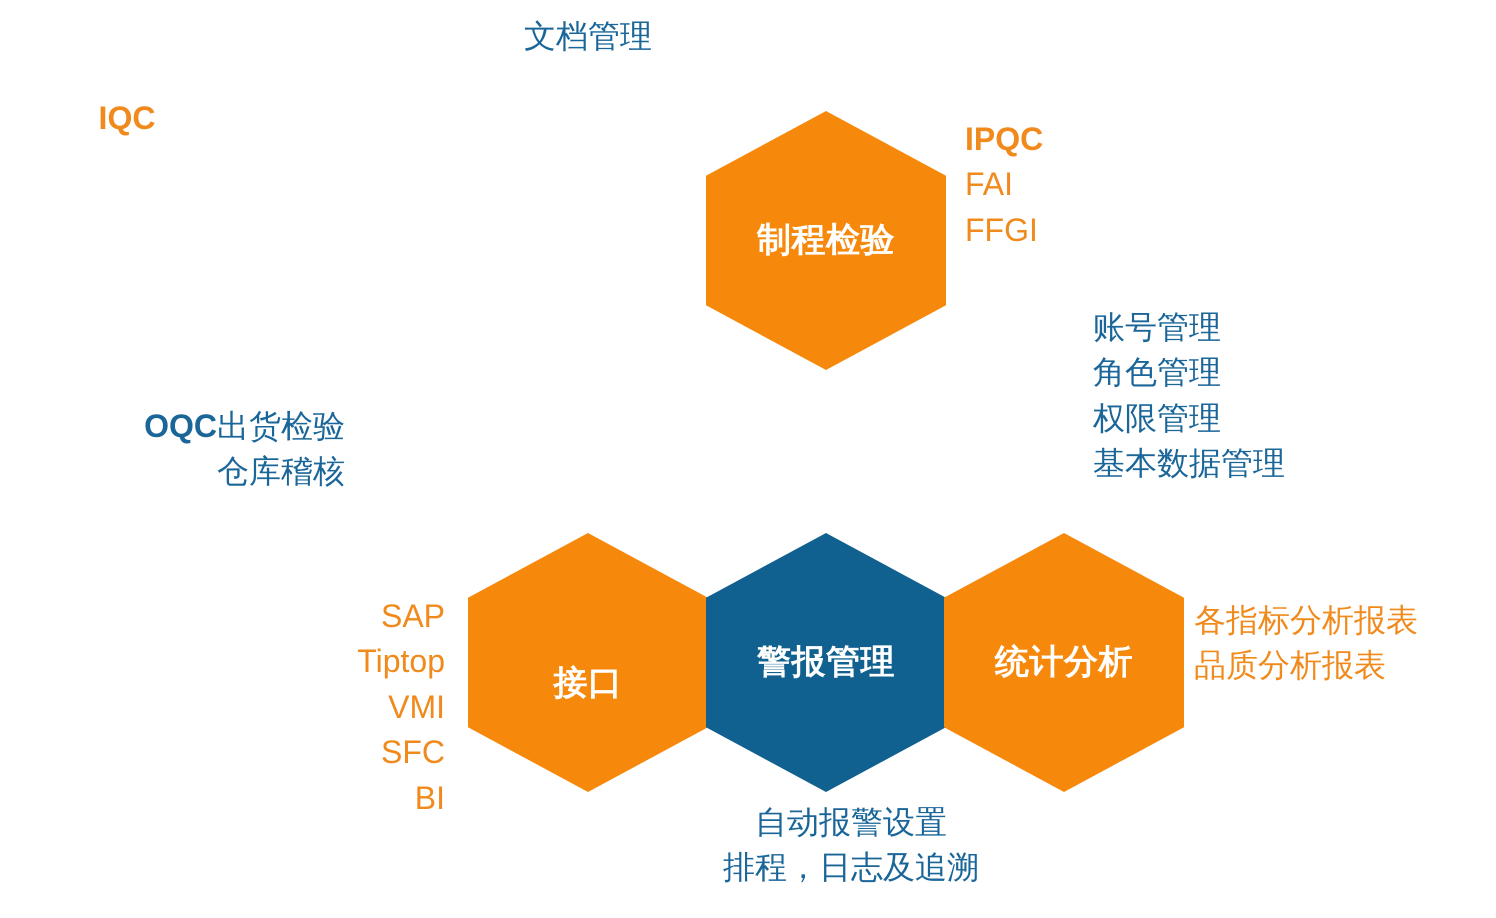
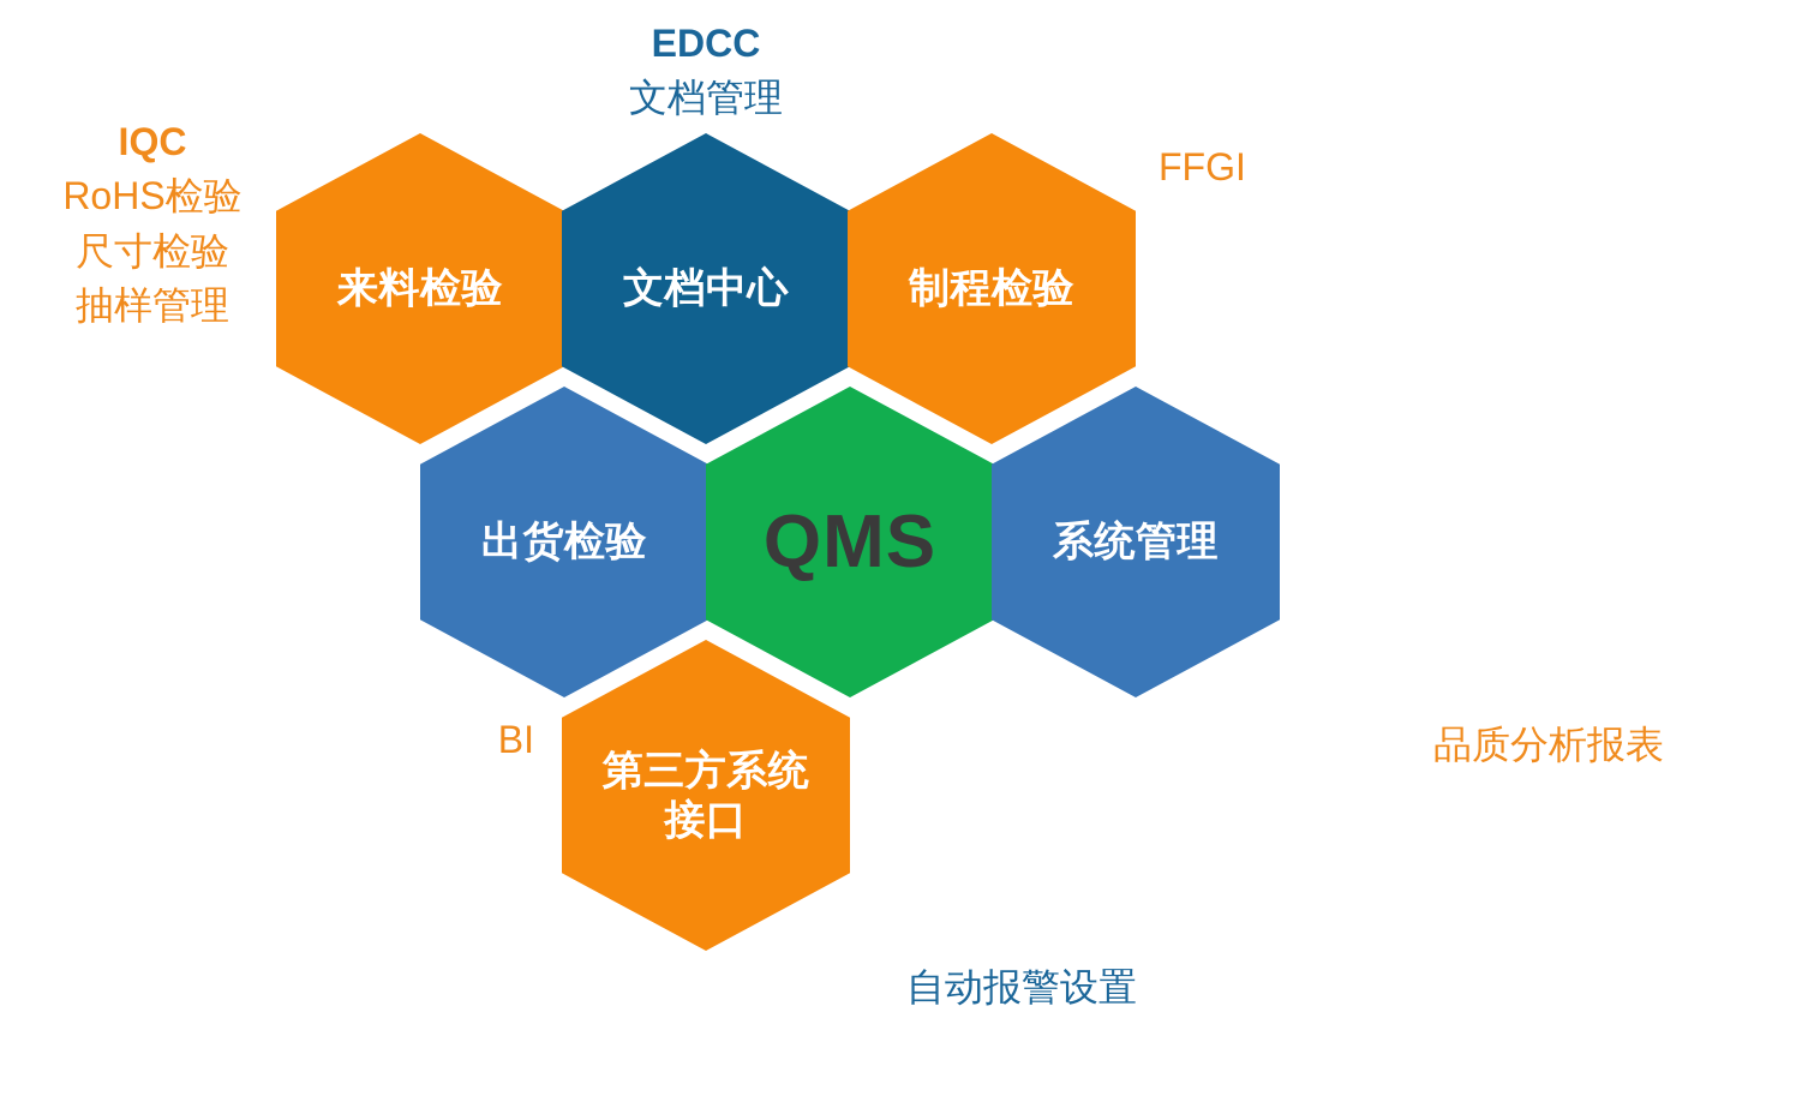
+ 来料检验
+ 文档中心
  制程检验
+ 出货检验
+ QMS
+ 系统管理
+ 第三方系统
  接口
- 警报管理
- 统计分析
  IQC
+ RoHS检验
+ 尺寸检验
+ 抽样管理
+ EDCC
  文档管理
- IPQC
- FAI
  FFGI
- OQC出货检验
- 仓库稽核
- 账号管理
- 角色管理
- 权限管理
- 基本数据管理
- SAP
- Tiptop
- VMI
- SFC
  BI
  自动报警设置
- 排程，日志及追溯
- 各指标分析报表
  品质分析报表
